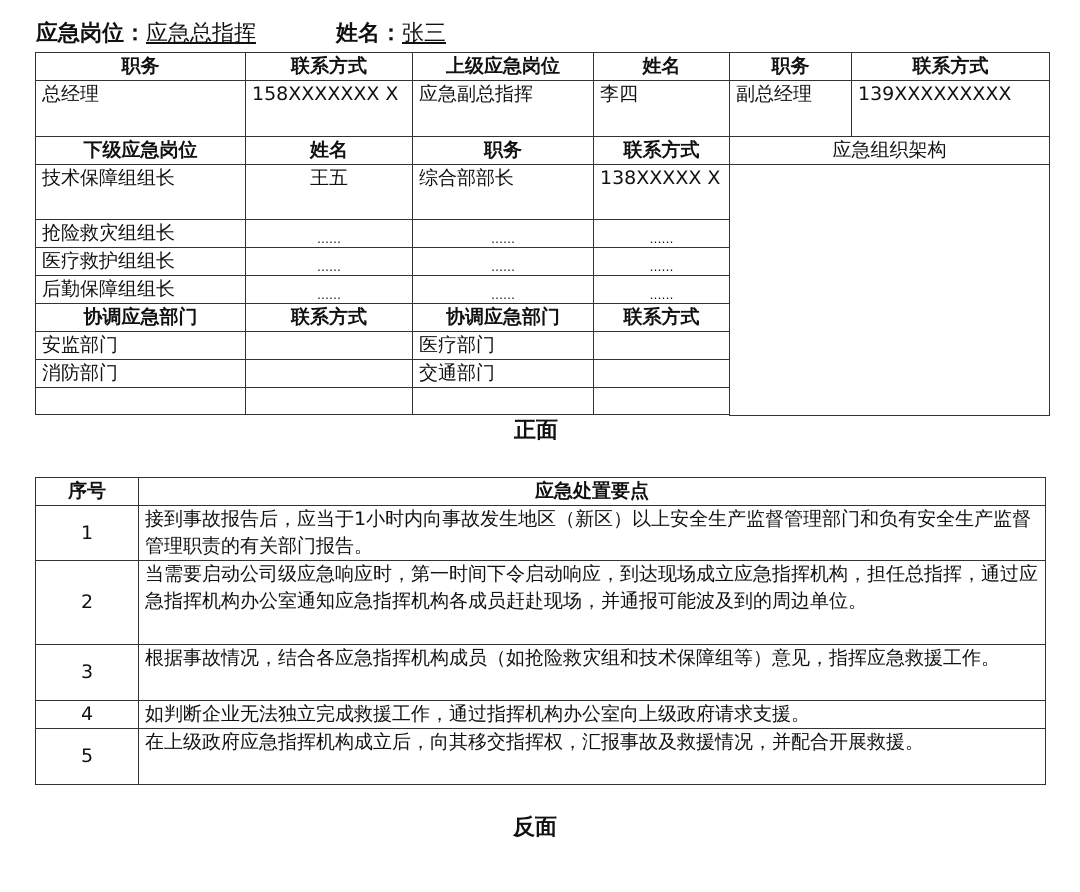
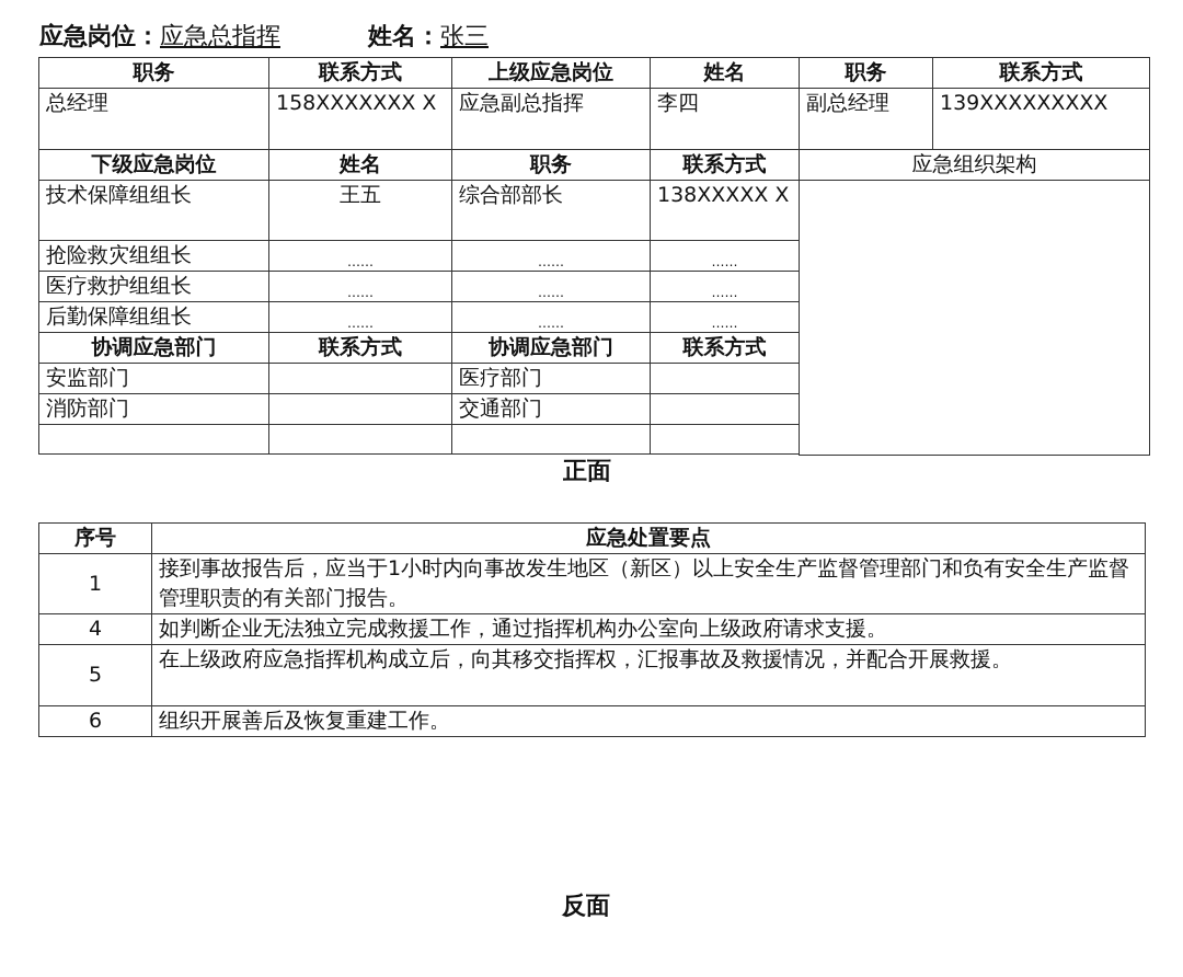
  应急岗位：应急总指挥 姓名：张三
  职务	联系方式	上级应急岗位	姓名	职务	联系方式
  总经理	158XXXXXXX X	应急副总指挥	李四	副总经理	139XXXXXXXXX
  下级应急岗位	姓名	职务	联系方式	应急组织架构
  技术保障组组长	王五	综合部部长	138XXXXX X
  抢险救灾组组长	……	……	……
  医疗救护组组长	……	……	……
  后勤保障组组长	……	……	……
  协调应急部门	联系方式	协调应急部门	联系方式
  安监部门		医疗部门
  消防部门		交通部门
  正面
  序号	应急处置要点
  1	接到事故报告后，应当于1小时内向事故发生地区（新区）以上安全生产监督管理部门和负有安全生产监督管理职责的有关部门报告。
- 2	当需要启动公司级应急响应时，第一时间下令启动响应，到达现场成立应急指挥机构，担任总指挥，通过应急指挥机构办公室通知应急指挥机构各成员赶赴现场，并通报可能波及到的周边单位。
- 3	根据事故情况，结合各应急指挥机构成员（如抢险救灾组和技术保障组等）意见，指挥应急救援工作。
  4	如判断企业无法独立完成救援工作，通过指挥机构办公室向上级政府请求支援。
  5	在上级政府应急指挥机构成立后，向其移交指挥权，汇报事故及救援情况，并配合开展救援。
+ 6	组织开展善后及恢复重建工作。
  反面
